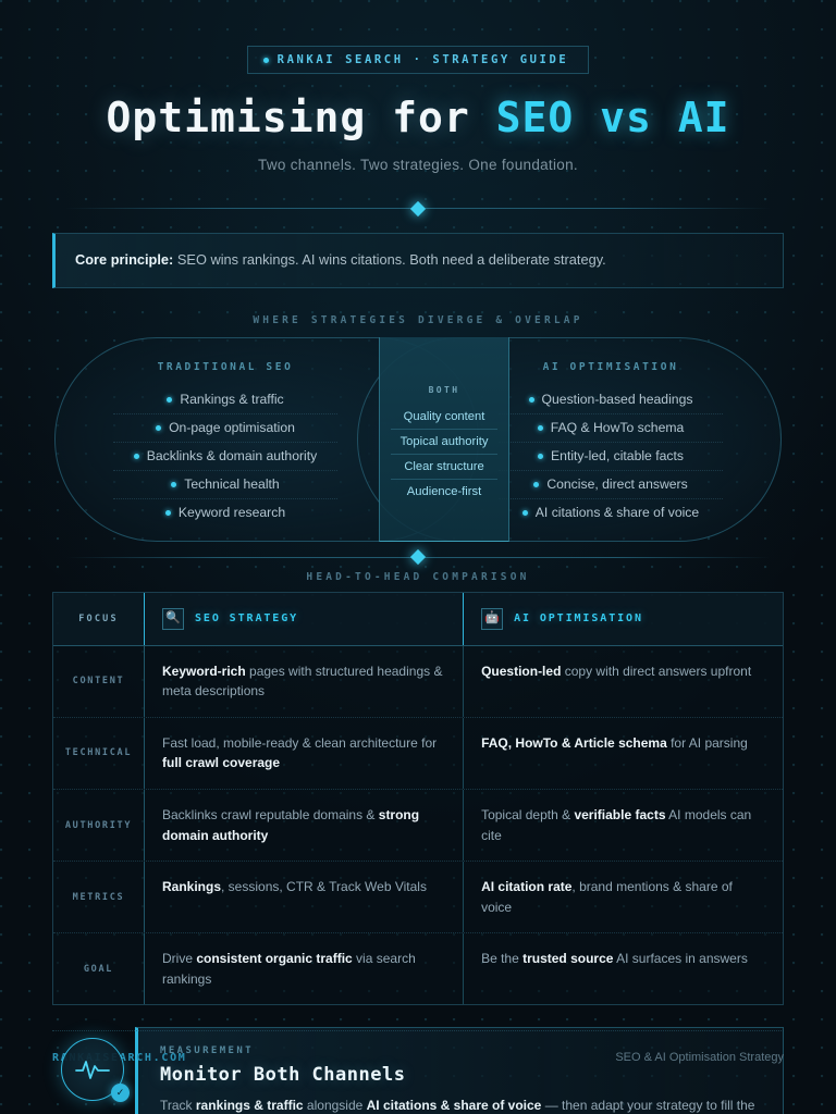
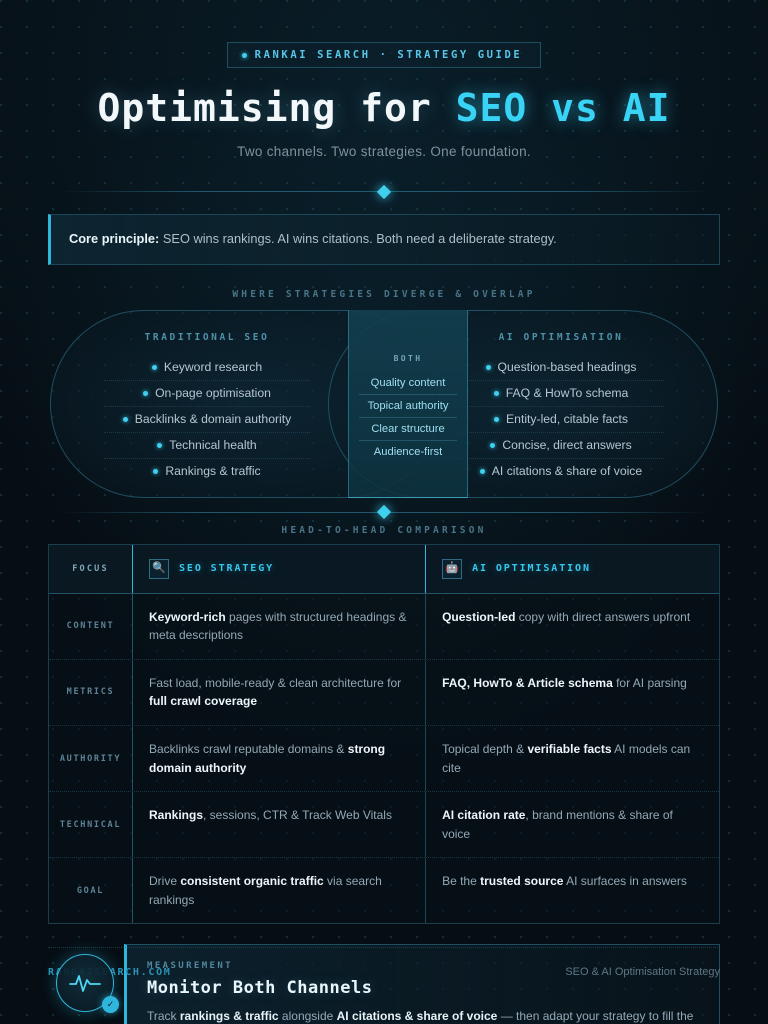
  RANKAI SEARCH · STRATEGY GUIDE
  Optimising for SEO vs AI
  Two channels. Two strategies. One foundation.
  Core principle: SEO wins rankings. AI wins citations. Both need a deliberate strategy.
  WHERE STRATEGIES DIVERGE & OVERLAP
  BOTH
  Quality content
  Topical authority
  Clear structure
  Audience-first
  TRADITIONAL SEO
- Rankings & traffic
+ Keyword research
  On-page optimisation
  Backlinks & domain authority
  Technical health
- Keyword research
+ Rankings & traffic
  AI OPTIMISATION
  Question-based headings
  FAQ & HowTo schema
  Entity-led, citable facts
  Concise, direct answers
  AI citations & share of voice
  HEAD-TO-HEAD COMPARISON
  FOCUS
  🔍
  SEO STRATEGY
  🤖
  AI OPTIMISATION
  CONTENT
  Keyword-rich pages with structured headings & meta descriptions
  Question-led copy with direct answers upfront
- TECHNICAL
+ METRICS
  Fast load, mobile-ready & clean architecture for full crawl coverage
  FAQ, HowTo & Article schema for AI parsing
  AUTHORITY
  Backlinks crawl reputable domains & strong domain authority
  Topical depth & verifiable facts AI models can cite
- METRICS
+ TECHNICAL
  Rankings, sessions, CTR & Track Web Vitals
  AI citation rate, brand mentions & share of voice
  GOAL
  Drive consistent organic traffic via search rankings
  Be the trusted source AI surfaces in answers
  ✓
  MEASUREMENT
  Monitor Both Channels
  Track rankings & traffic alongside AI citations & share of voice — then adapt your strategy to fill the
  SEO & AI Optimisation Strategy
